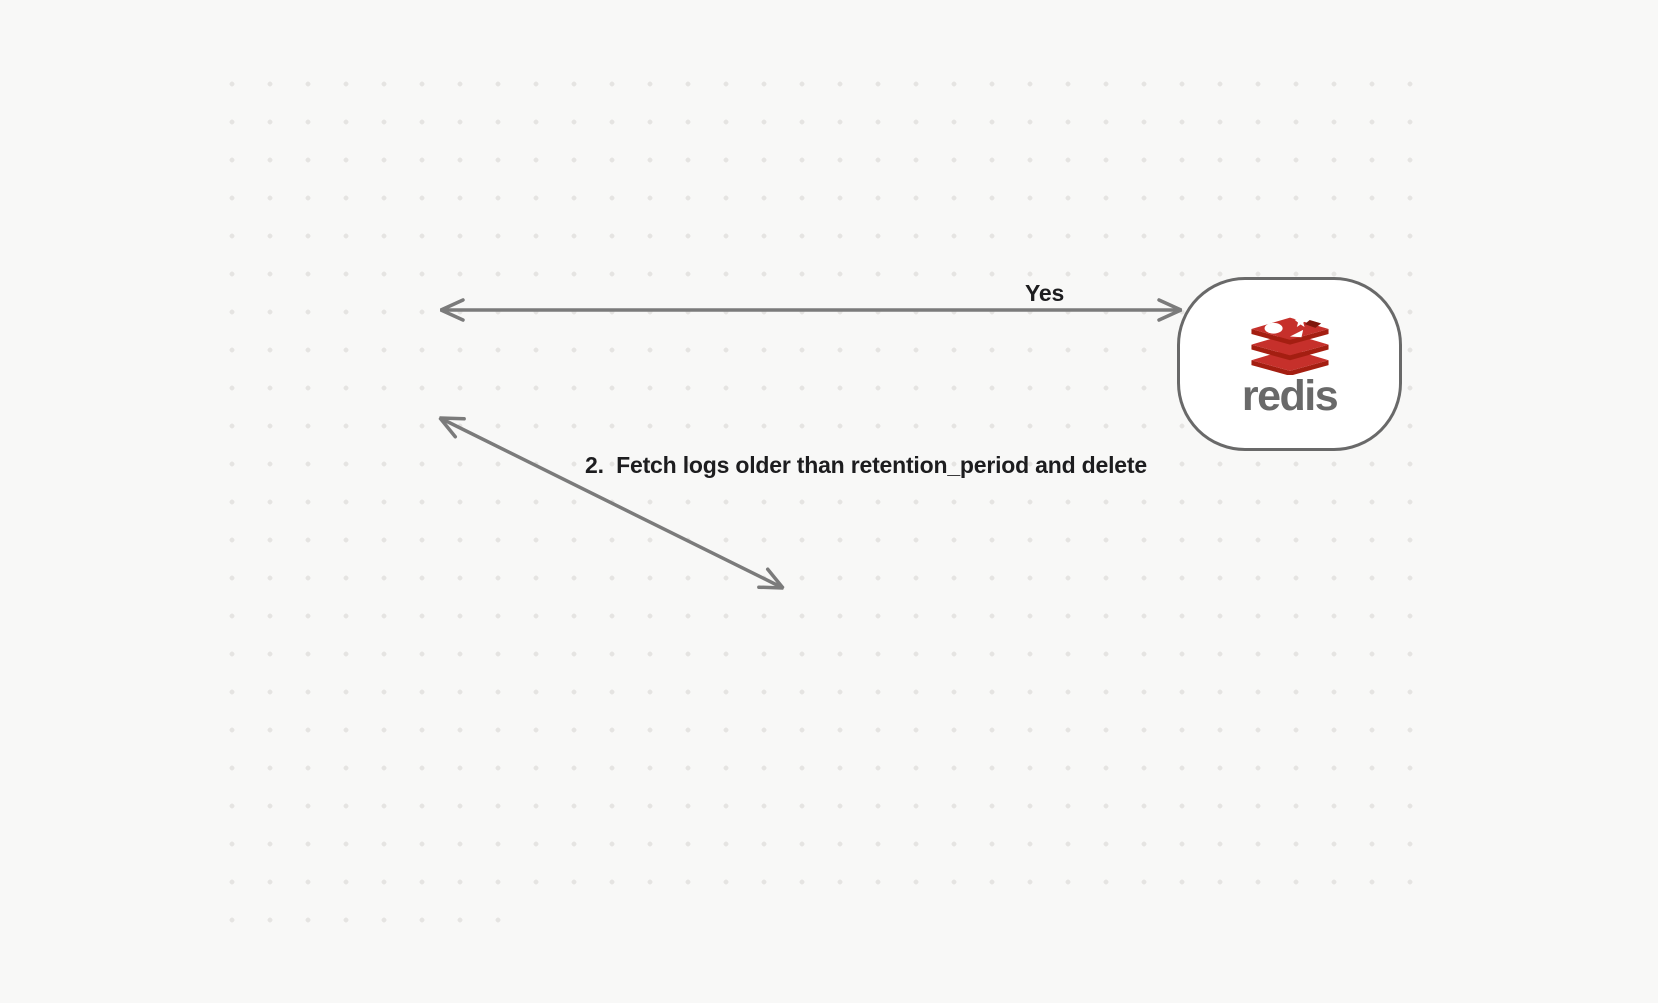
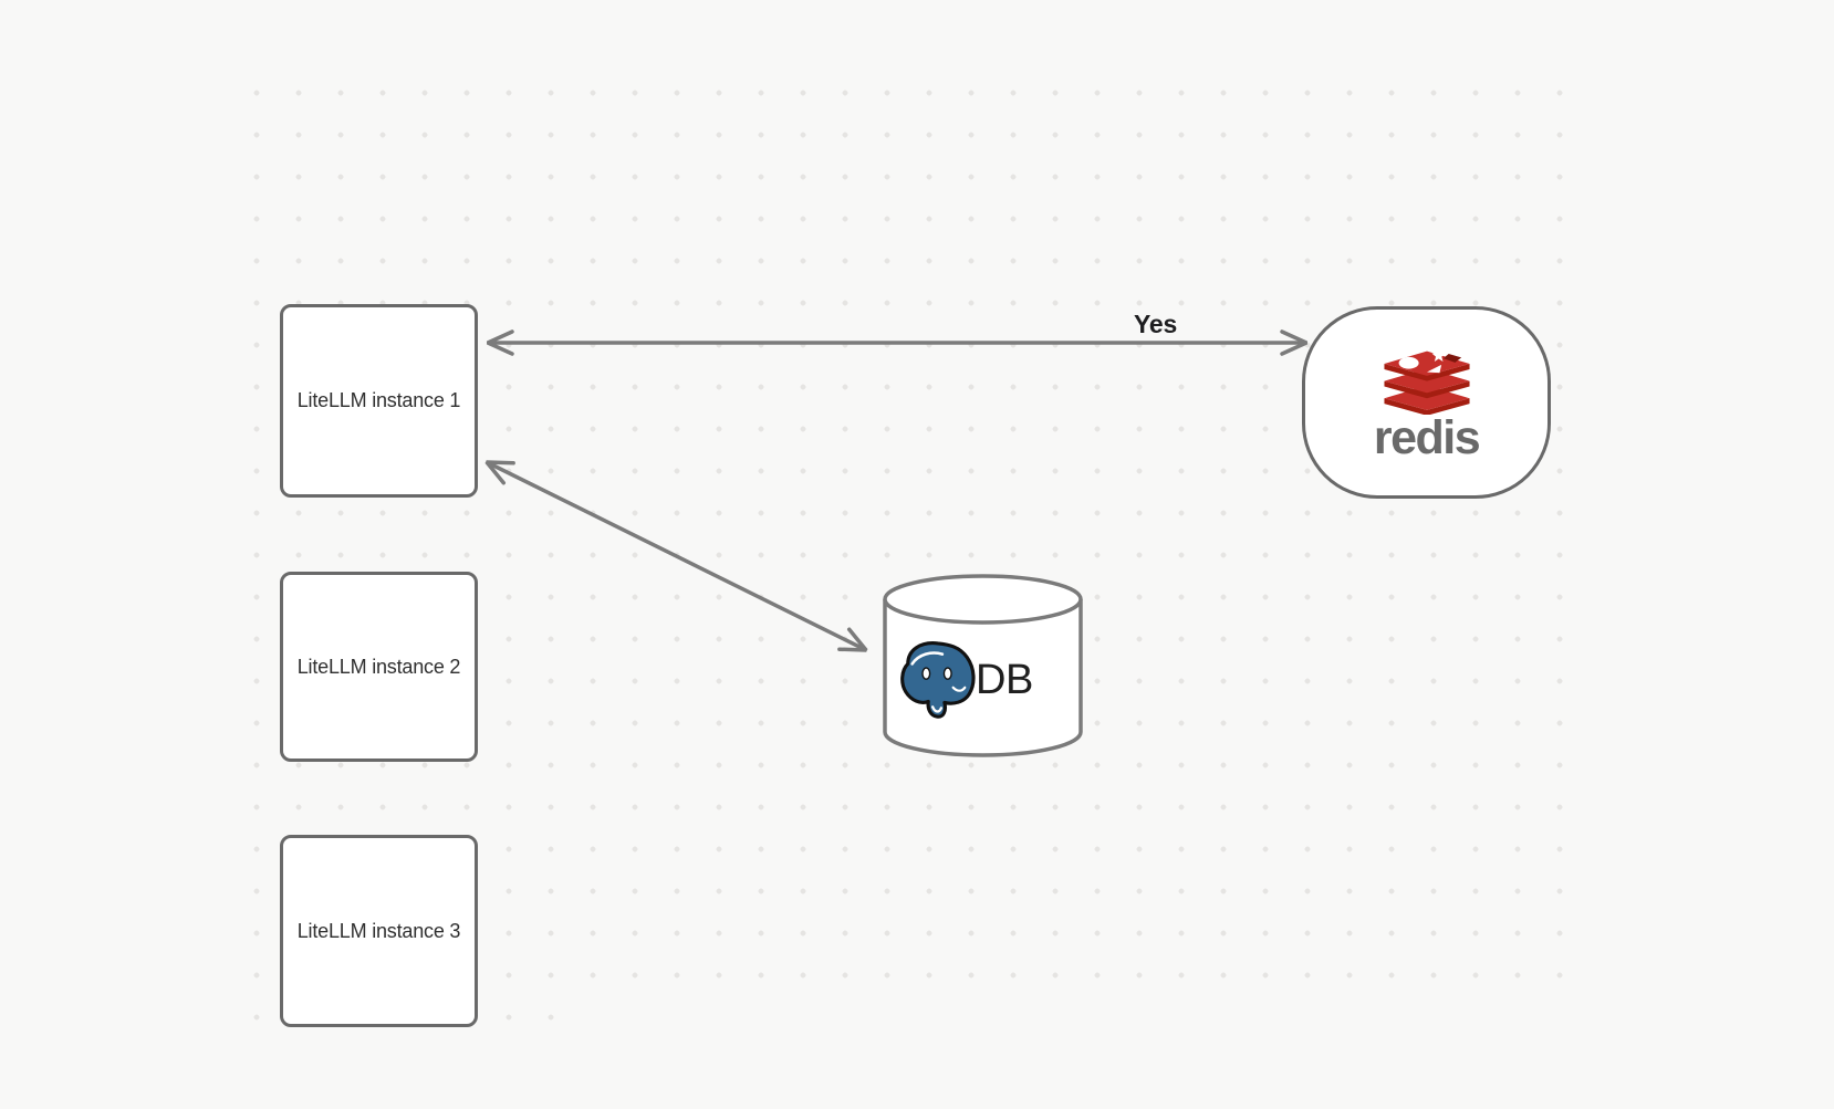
+ LiteLLM instance 1
+ LiteLLM instance 2
+ LiteLLM instance 3
  redis
+ DB
  Yes
- 2. Fetch logs older than retention_period and delete
